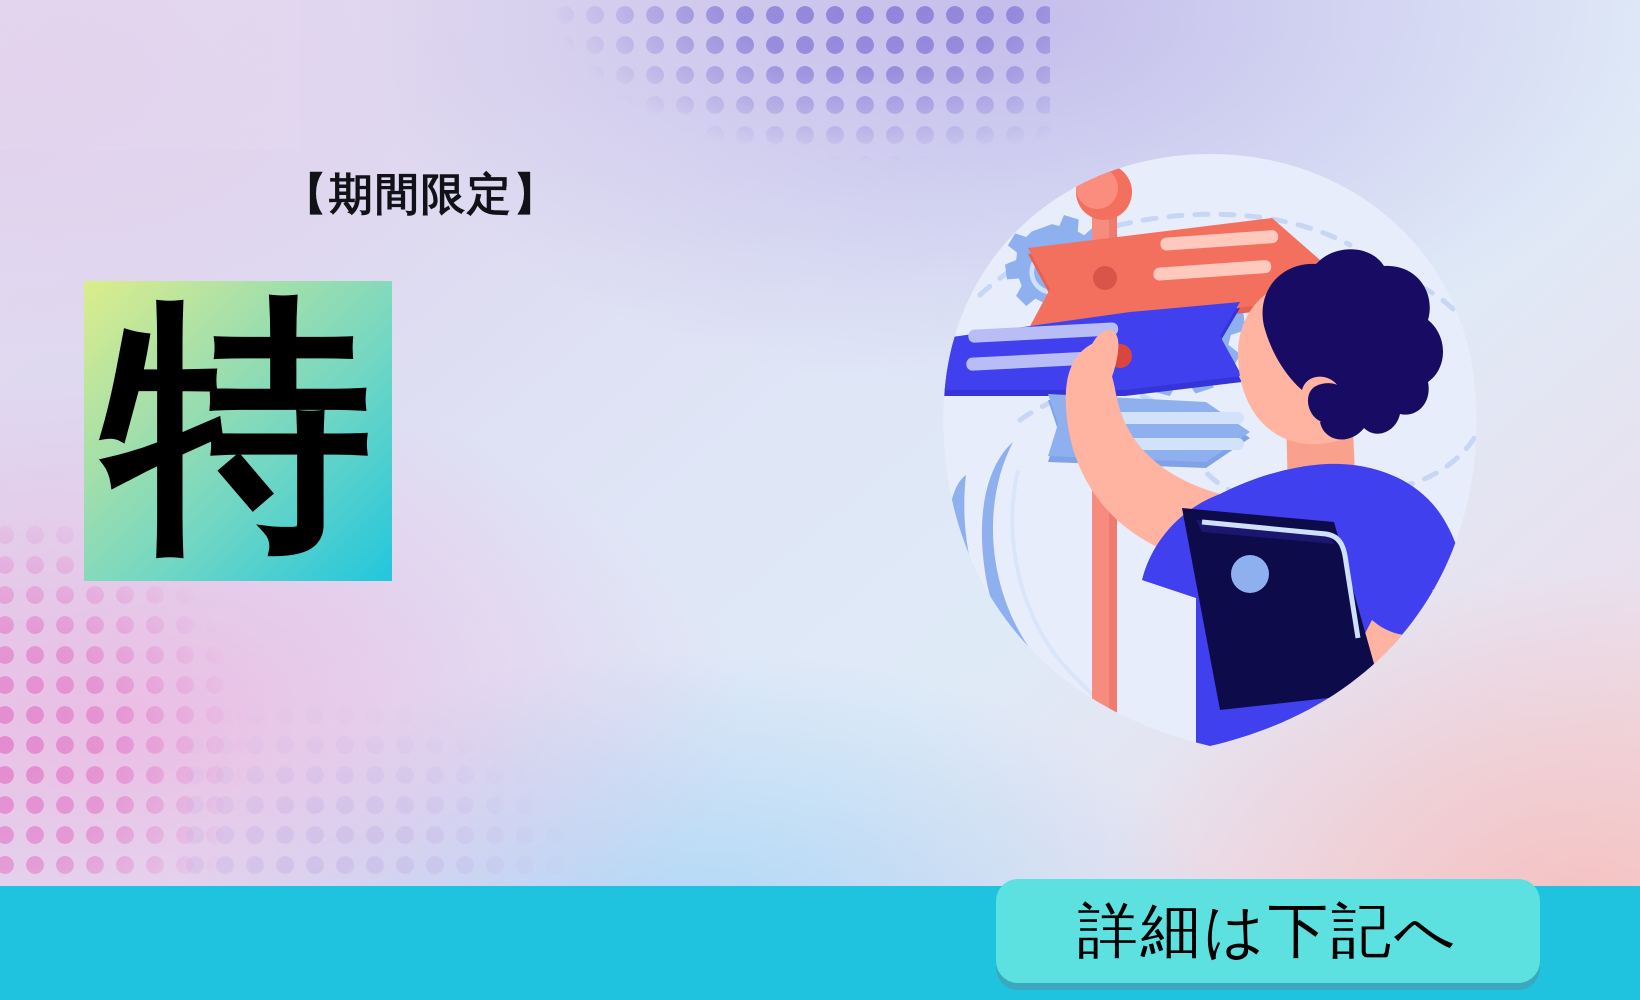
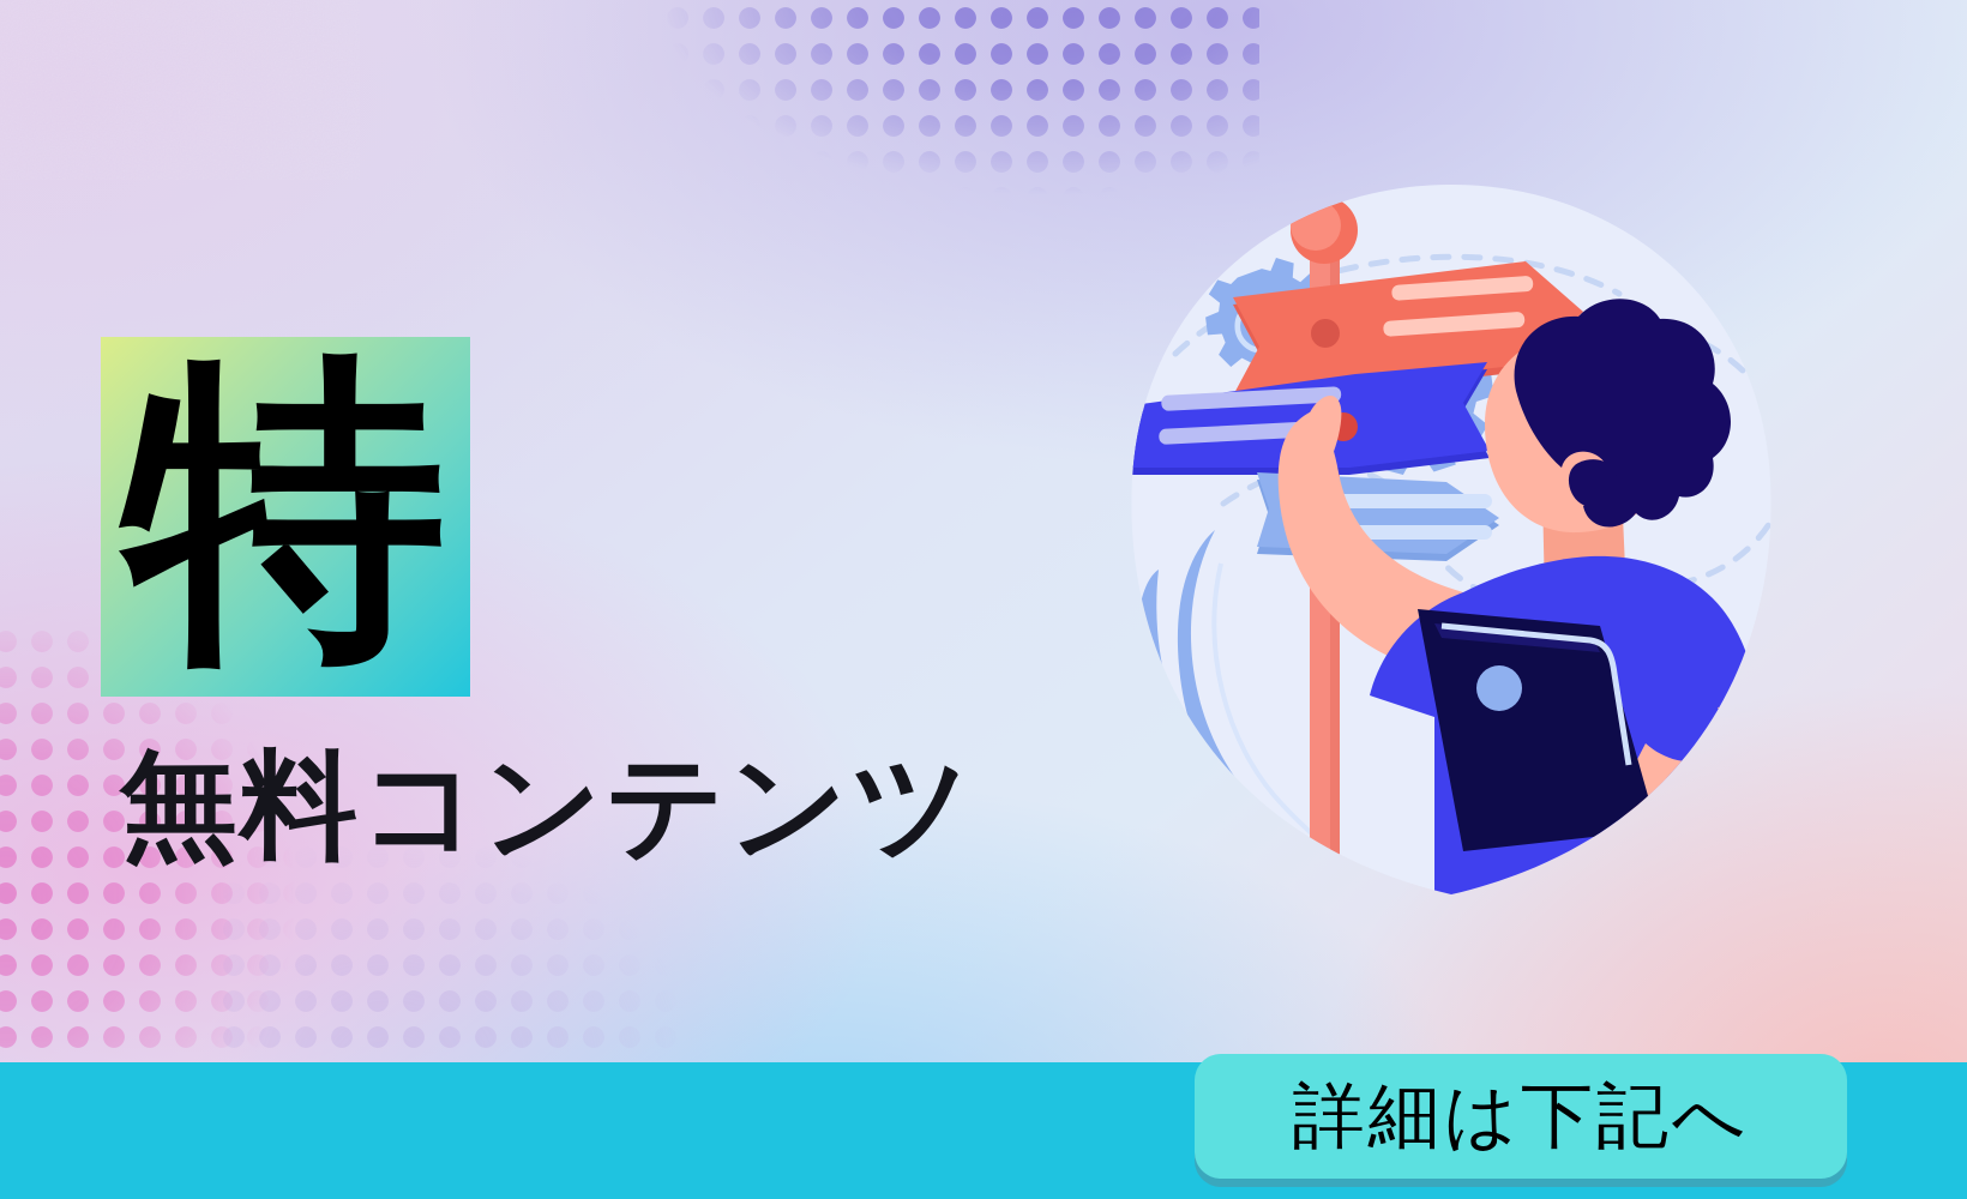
- 【期間限定】
  特
+ 無料コンテンツ
  詳細は下記へ
